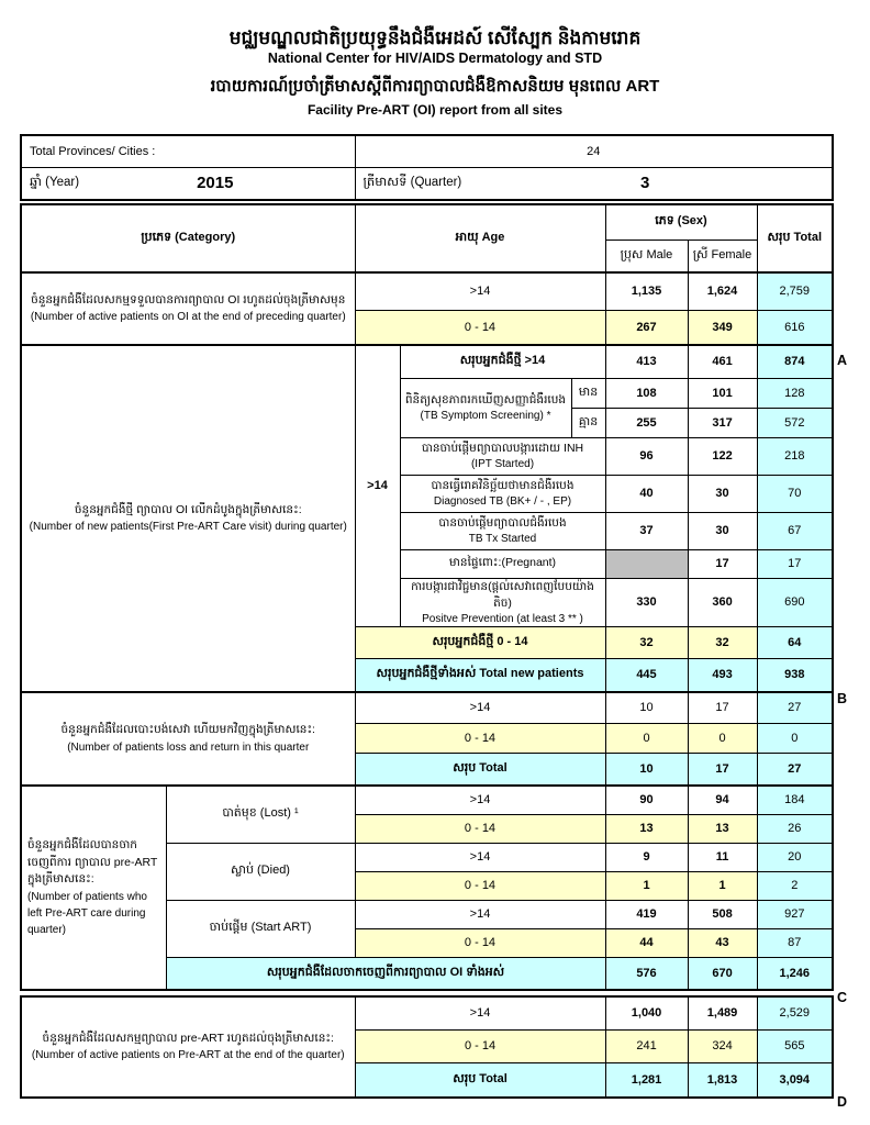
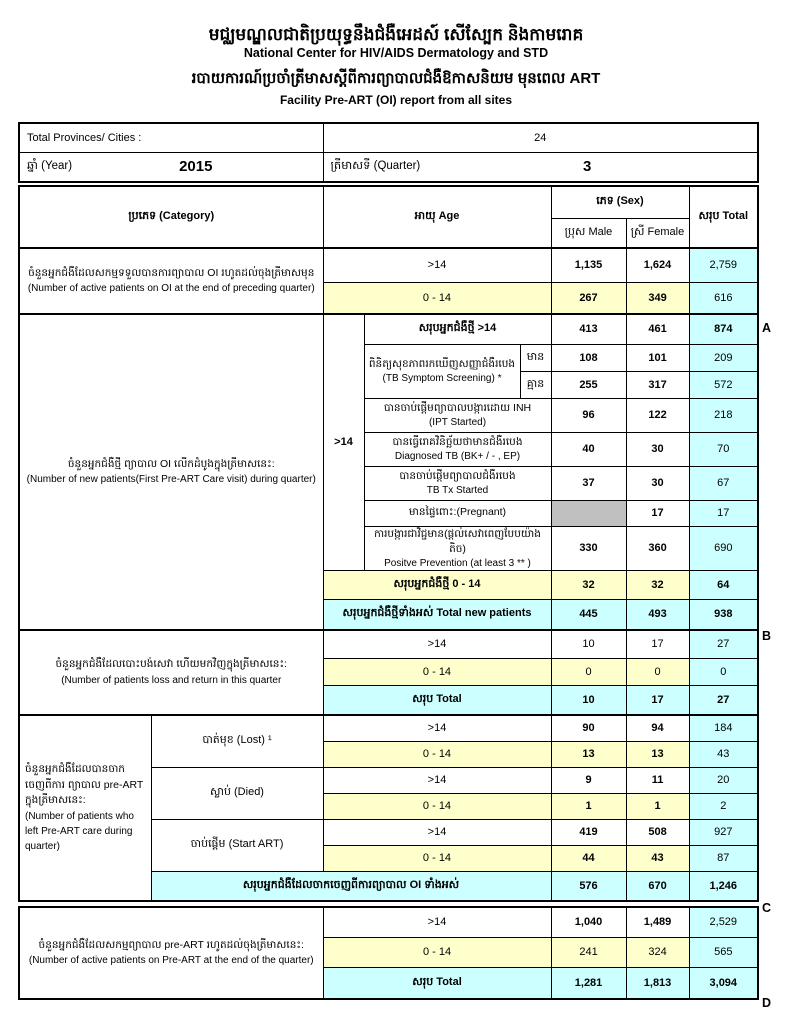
  មជ្ឈមណ្ឌលជាតិប្រយុទ្ធនឹងជំងឺអេដស៍ សើស្បែក និងកាមរោគ
  National Center for HIV/AIDS Dermatology and STD
  របាយការណ៍ប្រចាំត្រីមាសស្តីពីការព្យាបាលជំងឺឱកាសនិយម មុនពេល ART
  Facility Pre-ART (OI) report from all sites
  Total Provinces/ Cities :	24
  ឆ្នាំ (Year) 2015	ត្រីមាសទី (Quarter) 3
  ប្រភេទ (Category)	អាយុ Age	ភេទ (Sex)	សរុប Total
  ប្រុស Male	ស្រី Female
  ចំនួនអ្នកជំងឺដែលសកម្មទទួលបានការព្យាបាល OI រហូតដល់ចុងត្រីមាសមុន (Number of active patients on OI at the end of preceding quarter)	>14	1,135	1,624	2,759
  0 - 14	267	349	616
  ចំនួនអ្នកជំងឺថ្មី ព្យាបាល OI លើកដំបូងក្នុងត្រីមាសនេះ: (Number of new patients(First Pre-ART Care visit) during quarter)	>14	សរុបអ្នកជំងឺថ្មី >14	413	461	874
- ពិនិត្យសុខភាពរកឃើញសញ្ញាជំងឺរបេង (TB Symptom Screening) *	មាន	108	101	128
+ ពិនិត្យសុខភាពរកឃើញសញ្ញាជំងឺរបេង (TB Symptom Screening) *	មាន	108	101	209
  គ្មាន	255	317	572
  បានចាប់ផ្តើមព្យាបាលបង្ការដោយ INH (IPT Started)	96	122	218
  បានធ្វើរោគវិនិច្ឆ័យថាមានជំងឺរបេង Diagnosed TB (BK+ / - , EP)	40	30	70
  បានចាប់ផ្តើមព្យាបាលជំងឺរបេង TB Tx Started	37	30	67
  មានផ្ទៃពោះ:(Pregnant)		17	17
  ការបង្ការជាវិជ្ជមាន(ផ្តល់សេវាពេញបែបយ៉ាងតិច) Positve Prevention (at least 3 ** )	330	360	690
  សរុបអ្នកជំងឺថ្មី 0 - 14	32	32	64
  សរុបអ្នកជំងឺថ្មីទាំងអស់ Total new patients	445	493	938
  ចំនួនអ្នកជំងឺដែលបោះបង់សេវា ហើយមកវិញក្នុងត្រីមាសនេះ: (Number of patients loss and return in this quarter	>14	10	17	27
  0 - 14	0	0	0
  សរុប Total	10	17	27
  ចំនួនអ្នកជំងឺដែលបានចាកចេញពីការ ព្យាបាល pre-ART ក្នុងត្រីមាសនេះ: (Number of patients who left Pre-ART care during quarter)	បាត់មុខ (Lost) ¹	>14	90	94	184
- 0 - 14	13	13	26
+ 0 - 14	13	13	43
  ស្លាប់ (Died)	>14	9	11	20
  0 - 14	1	1	2
  ចាប់ផ្តើម (Start ART)	>14	419	508	927
  0 - 14	44	43	87
  សរុបអ្នកជំងឺដែលចាកចេញពីការព្យាបាល OI ទាំងអស់	576	670	1,246
  ចំនួនអ្នកជំងឺដែលសកម្មព្យាបាល pre-ART រហូតដល់ចុងត្រីមាសនេះ: (Number of active patients on Pre-ART at the end of the quarter)	>14	1,040	1,489	2,529
  0 - 14	241	324	565
  សរុប Total	1,281	1,813	3,094
  A
  B
  C
  D
